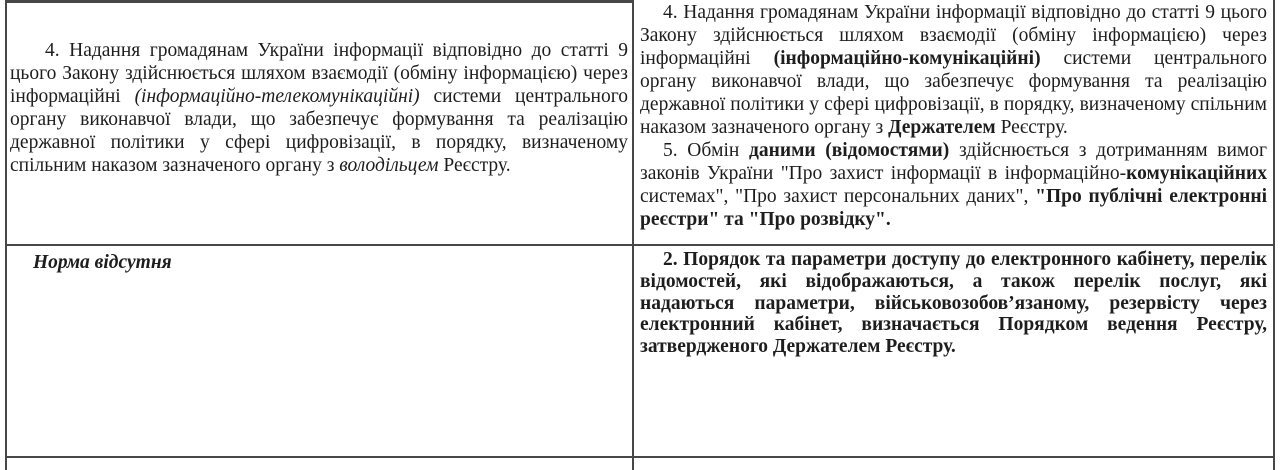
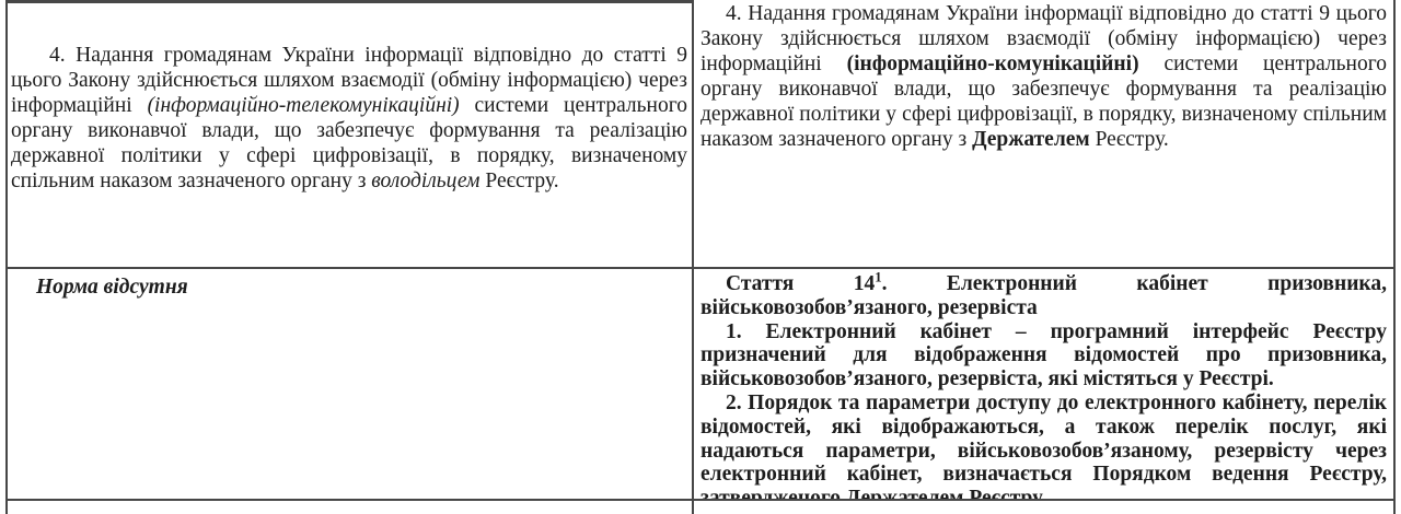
  4. Надання громадянам України інформації відповідно до статті 9 цього Закону здійснюється шляхом взаємодії (обміну інформацією) через інформаційні (інформаційно-телекомунікаційні) системи центрального органу виконавчої влади, що забезпечує формування та реалізацію державної політики у сфері цифровізації, в порядку, визначеному спільним наказом зазначеного органу з володільцем Реєстру.
  4. Надання громадянам України інформації відповідно до статті 9 цього Закону здійснюється шляхом взаємодії (обміну інформацією) через інформаційні (інформаційно-комунікаційні) системи центрального органу виконавчої влади, що забезпечує формування та реалізацію державної політики у сфері цифровізації, в порядку, визначеному спільним наказом зазначеного органу з Держателем Реєстру.
- 5. Обмін даними (відомостями) здійснюється з дотриманням вимог законів України "Про захист інформації в інформаційно-комунікаційних системах", "Про захист персональних даних", "Про публічні електронні реєстри" та "Про розвідку".
  Норма відсутня
+ Стаття 141. Електронний кабінет призовника, військовозобов’язаного, резервіста
+ 1. Електронний кабінет – програмний інтерфейс Реєстру призначений для відображення відомостей про призовника, військовозобов’язаного, резервіста, які містяться у Реєстрі.
  2. Порядок та параметри доступу до електронного кабінету, перелік відомостей, які відображаються, а також перелік послуг, які надаються параметри, військовозобов’язаному, резервісту через електронний кабінет, визначається Порядком ведення Реєстру, затвердженого Держателем Реєстру.
